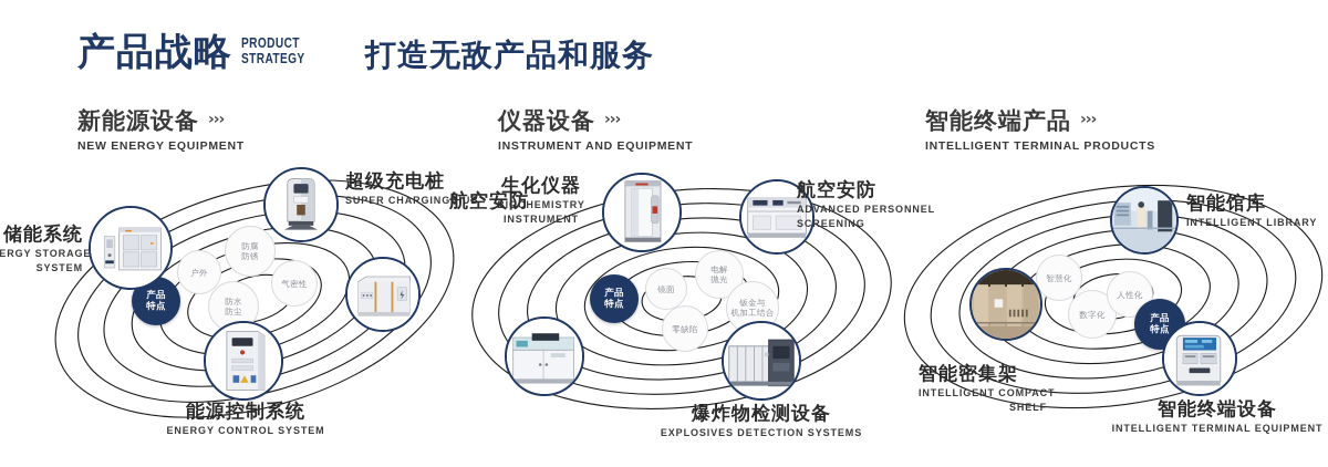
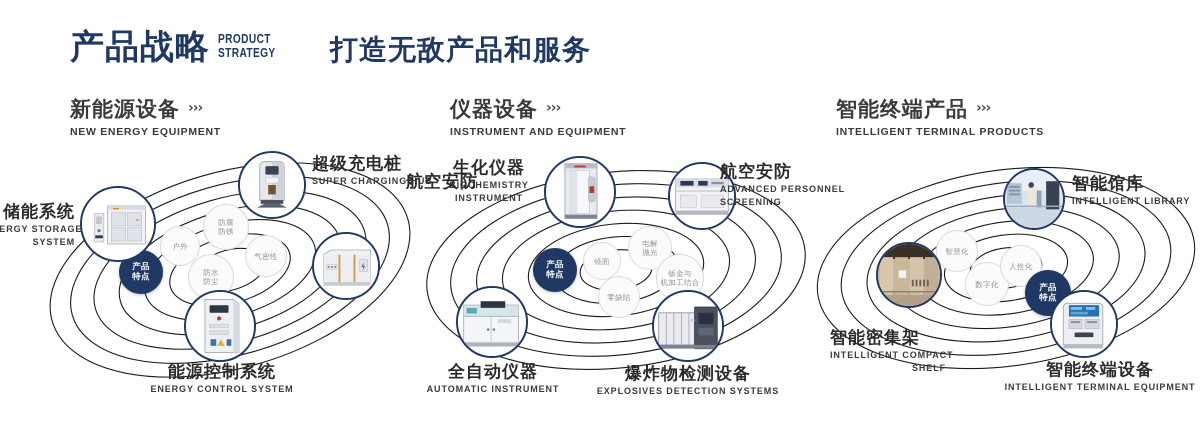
  产品战略
  PRODUCT
  STRATEGY
  打造无敌产品和服务
  新能源设备 ›››
  NEW ENERGY EQUIPMENT
  仪器设备 ›››
  INSTRUMENT AND EQUIPMENT
  智能终端产品 ›››
  INTELLIGENT TERMINAL PRODUCTS
  户外
  防腐
  防锈
  防水
  防尘
  气密性
  产品
  特点
  储能系统
  ERGY STORAGE
  SYSTEM
  超级充电桩
  SUPER CHARGING HUB
  能源控制系统
  ENERGY CONTROL SYSTEM
  产品
  特点
  镜面
  电解
  抛光
  零缺陷
  钣金与
  机加工结合
  生化仪器
  BIOCHEMISTRY
  INSTRUMENT
  航空安防
  航空安防
  ADVANCED PERSONNEL
  SCREENING
  爆炸物检测设备
  EXPLOSIVES DETECTION SYSTEMS
+ 全自动仪器
+ AUTOMATIC INSTRUMENT
  智慧化
  数字化
  人性化
  产品
  智能馆库
  INTELLIGENT LIBRARY
  智能密集架
  INTELLIGENT COMPACT
  SHELF
  智能终端设备
  INTELLIGENT TERMINAL EQUIPMENT
